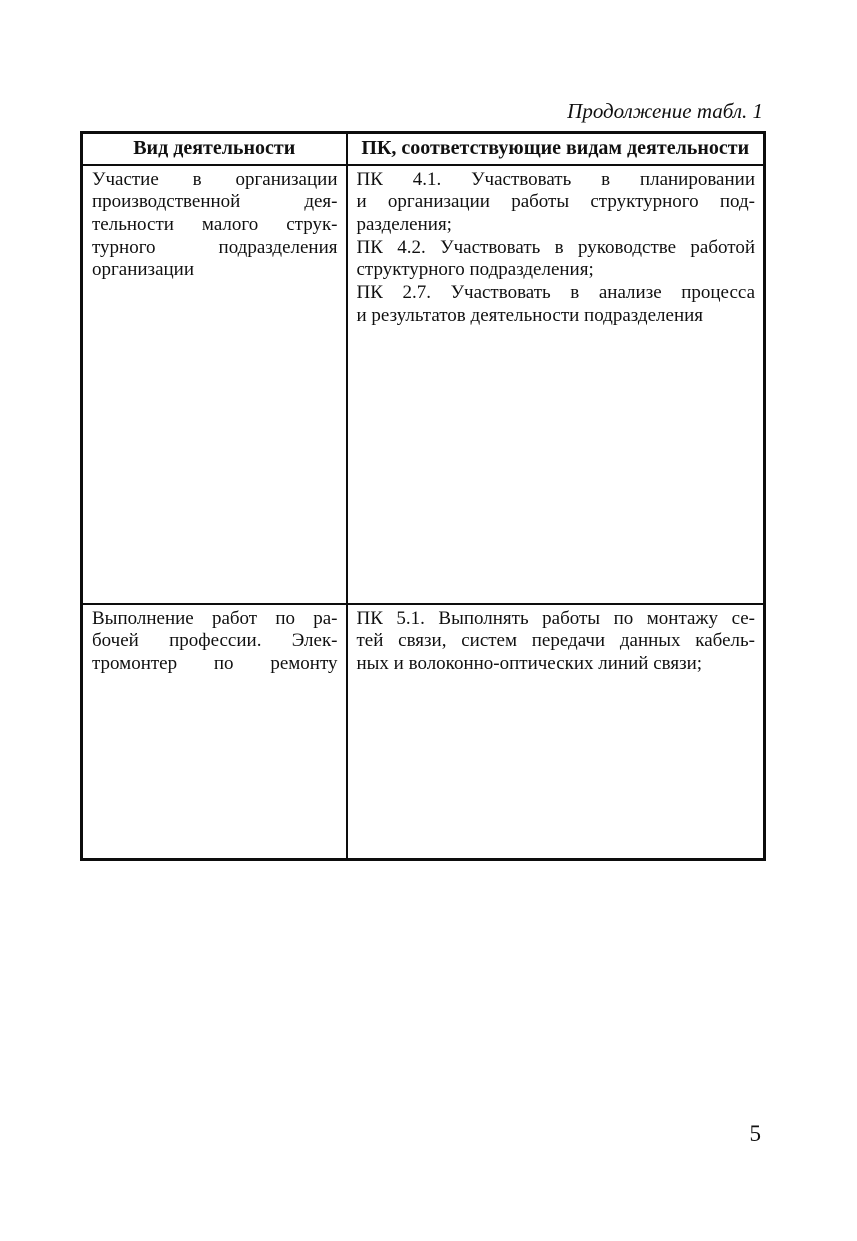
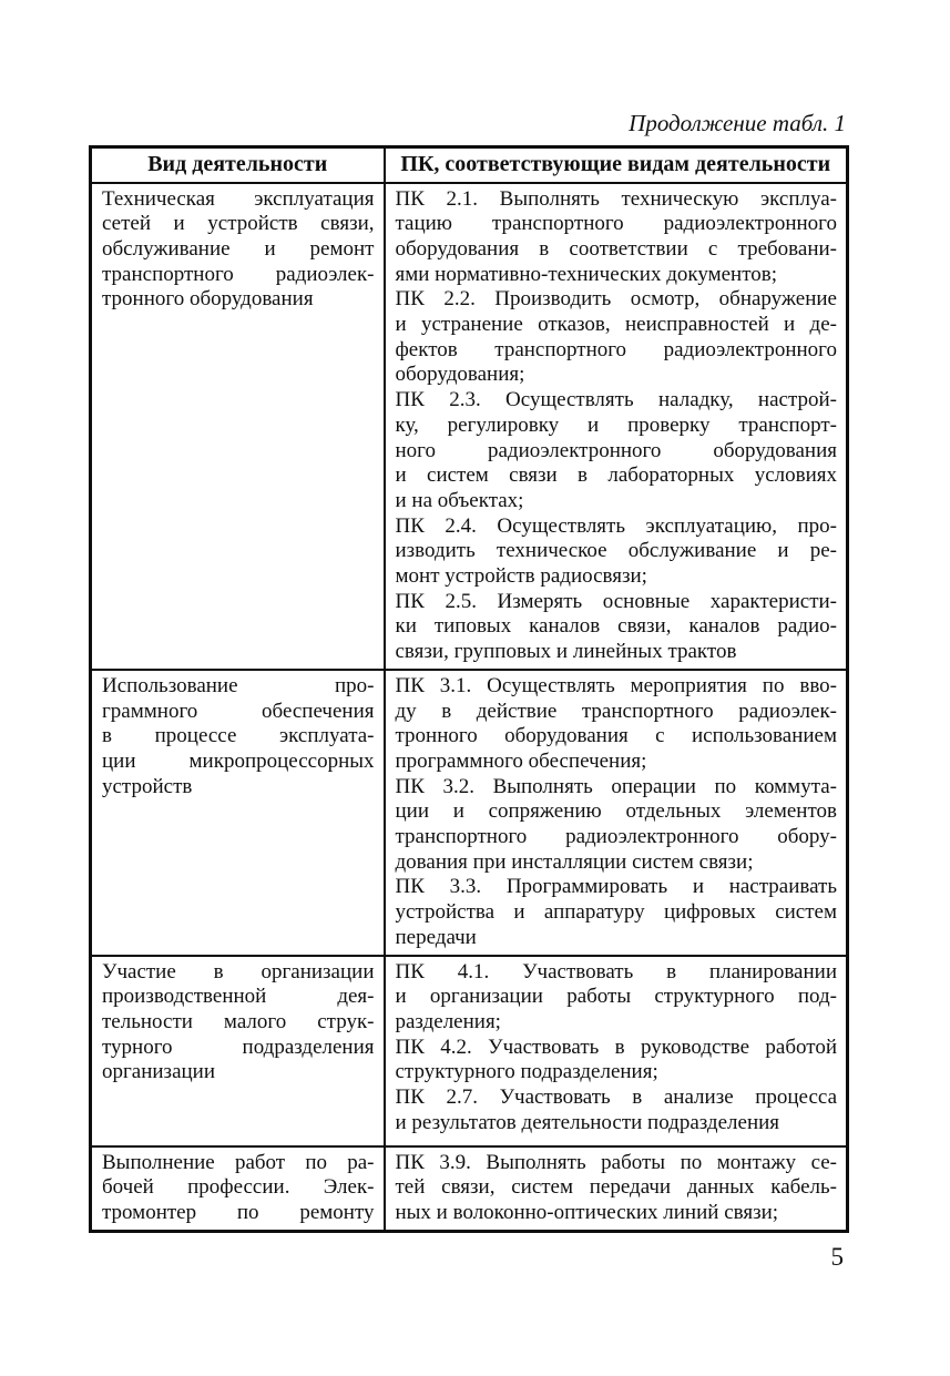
  Продолжение табл. 1
  Вид деятельности	ПК, соответствующие видам деятельности
+ Техническая эксплуатациясетей и устройств связи,обслуживание и ремонттранспортного радиоэлек-тронного оборудования	ПК 2.1. Выполнять техническую эксплуа-тацию транспортного радиоэлектронногооборудования в соответствии с требовани-ями нормативно-технических документов;ПК 2.2. Производить осмотр, обнаружениеи устранение отказов, неисправностей и де-фектов транспортного радиоэлектронногооборудования;ПК 2.3. Осуществлять наладку, настрой-ку, регулировку и проверку транспорт-ного радиоэлектронного оборудованияи систем связи в лабораторных условияхи на объектах;ПК 2.4. Осуществлять эксплуатацию, про-изводить техническое обслуживание и ре-монт устройств радиосвязи;ПК 2.5. Измерять основные характеристи-ки типовых каналов связи, каналов радио-связи, групповых и линейных трактов
+ Использование про-граммного обеспеченияв процессе эксплуата-ции микропроцессорныхустройств	ПК 3.1. Осуществлять мероприятия по вво-ду в действие транспортного радиоэлек-тронного оборудования с использованиемпрограммного обеспечения;ПК 3.2. Выполнять операции по коммута-ции и сопряжению отдельных элементовтранспортного радиоэлектронного обору-дования при инсталляции систем связи;ПК 3.3. Программировать и настраиватьустройства и аппаратуру цифровых системпередачи
  Участие в организациипроизводственной дея-тельности малого струк-турного подразделенияорганизации	ПК 4.1. Участвовать в планированиии организации работы структурного под-разделения;ПК 4.2. Участвовать в руководстве работойструктурного подразделения;ПК 2.7. Участвовать в анализе процессаи результатов деятельности подразделения
- Выполнение работ по ра-бочей профессии. Элек-тромонтер по ремонту	ПК 5.1. Выполнять работы по монтажу се-тей связи, систем передачи данных кабель-ных и волоконно-оптических линий связи;
+ Выполнение работ по ра-бочей профессии. Элек-тромонтер по ремонту	ПК 3.9. Выполнять работы по монтажу се-тей связи, систем передачи данных кабель-ных и волоконно-оптических линий связи;
  5
